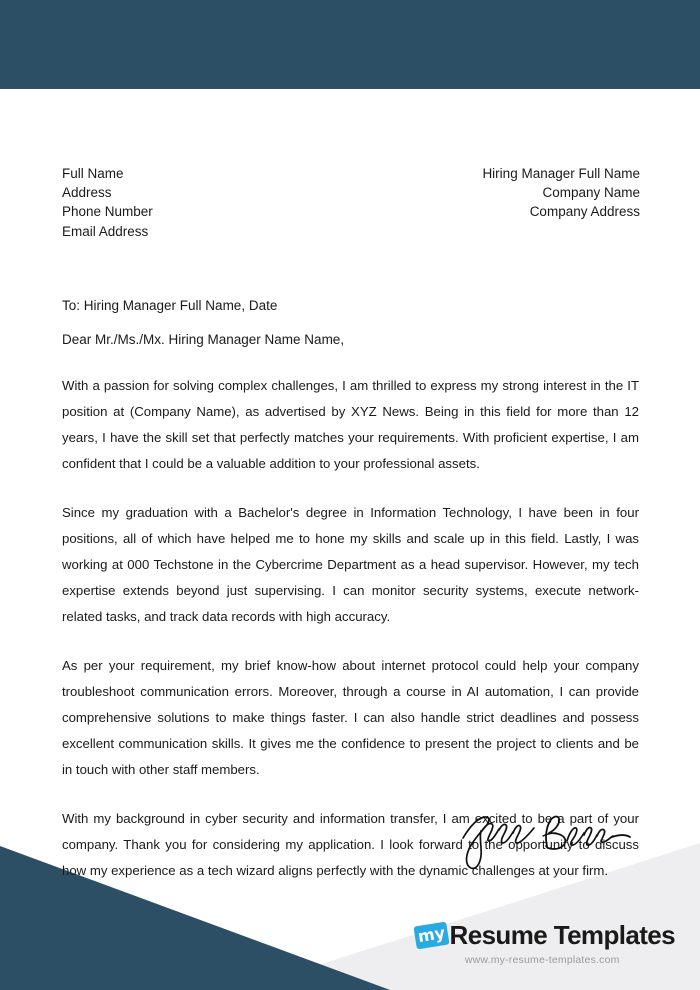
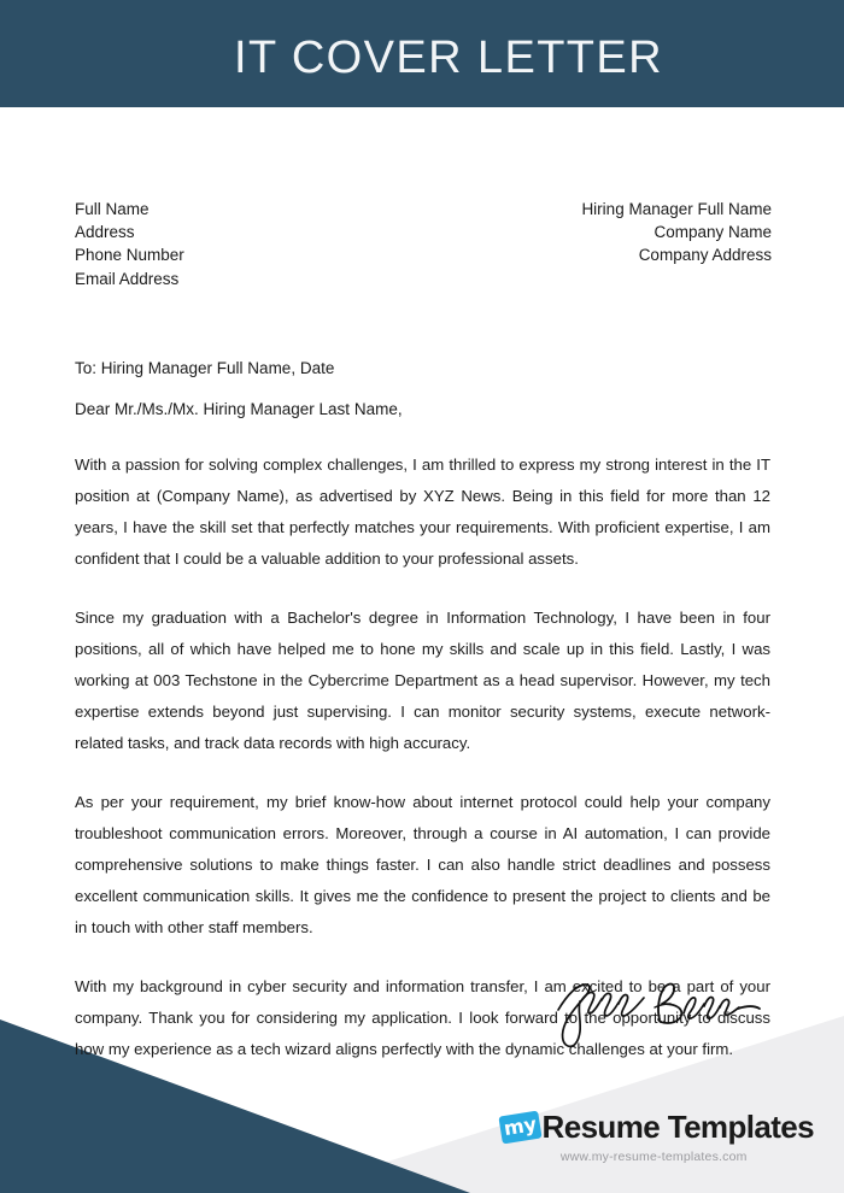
+ IT COVER LETTER
  Full Name
  Address
  Phone Number
  Email Address
  Hiring Manager Full Name
  Company Name
  Company Address
  To: Hiring Manager Full Name, Date
- Dear Mr./Ms./Mx. Hiring Manager Name Name,
+ Dear Mr./Ms./Mx. Hiring Manager Last Name,
  With a passion for solving complex challenges, I am thrilled to express my strong interest in the IT position at (Company Name), as advertised by XYZ News. Being in this field for more than 12 years, I have the skill set that perfectly matches your requirements. With proficient expertise, I am confident that I could be a valuable addition to your professional assets.
- Since my graduation with a Bachelor's degree in Information Technology, I have been in four positions, all of which have helped me to hone my skills and scale up in this field. Lastly, I was working at 000 Techstone in the Cybercrime Department as a head supervisor. However, my tech expertise extends beyond just supervising. I can monitor security systems, execute network-related tasks, and track data records with high accuracy.
+ Since my graduation with a Bachelor's degree in Information Technology, I have been in four positions, all of which have helped me to hone my skills and scale up in this field. Lastly, I was working at 003 Techstone in the Cybercrime Department as a head supervisor. However, my tech expertise extends beyond just supervising. I can monitor security systems, execute network-related tasks, and track data records with high accuracy.
  As per your requirement, my brief know-how about internet protocol could help your company troubleshoot communication errors. Moreover, through a course in AI automation, I can provide comprehensive solutions to make things faster. I can also handle strict deadlines and possess excellent communication skills. It gives me the confidence to present the project to clients and be in touch with other staff members.
  With my background in cyber security and information transfer, I am excited to be a part of your company. Thank you for considering my application. I look forward to the opportuni t discuss how my experience as a tech wizard aligns perfectly with the dynamic challenges at your firm.
  Resume Templates
  www.my-resume-templates.com
